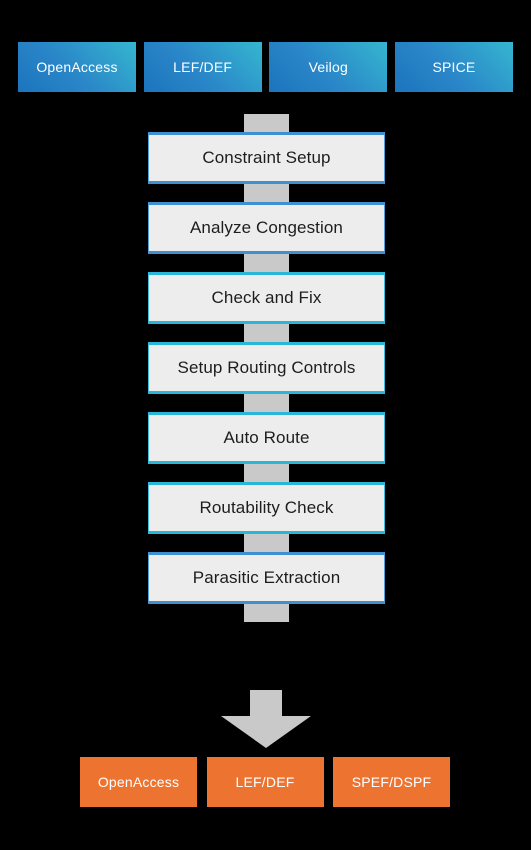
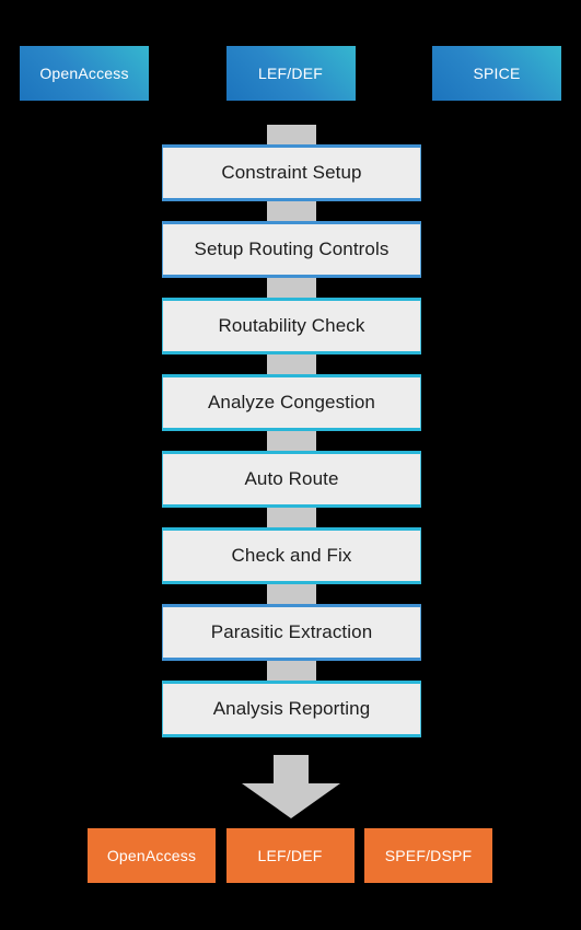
  OpenAccess
  LEF/DEF
- Veilog
  SPICE
  Constraint Setup
- Analyze Congestion
+ Setup Routing Controls
- Check and Fix
+ Routability Check
- Setup Routing Controls
+ Analyze Congestion
  Auto Route
- Routability Check
+ Check and Fix
  Parasitic Extraction
+ Analysis Reporting
  OpenAccess
  LEF/DEF
  SPEF/DSPF
